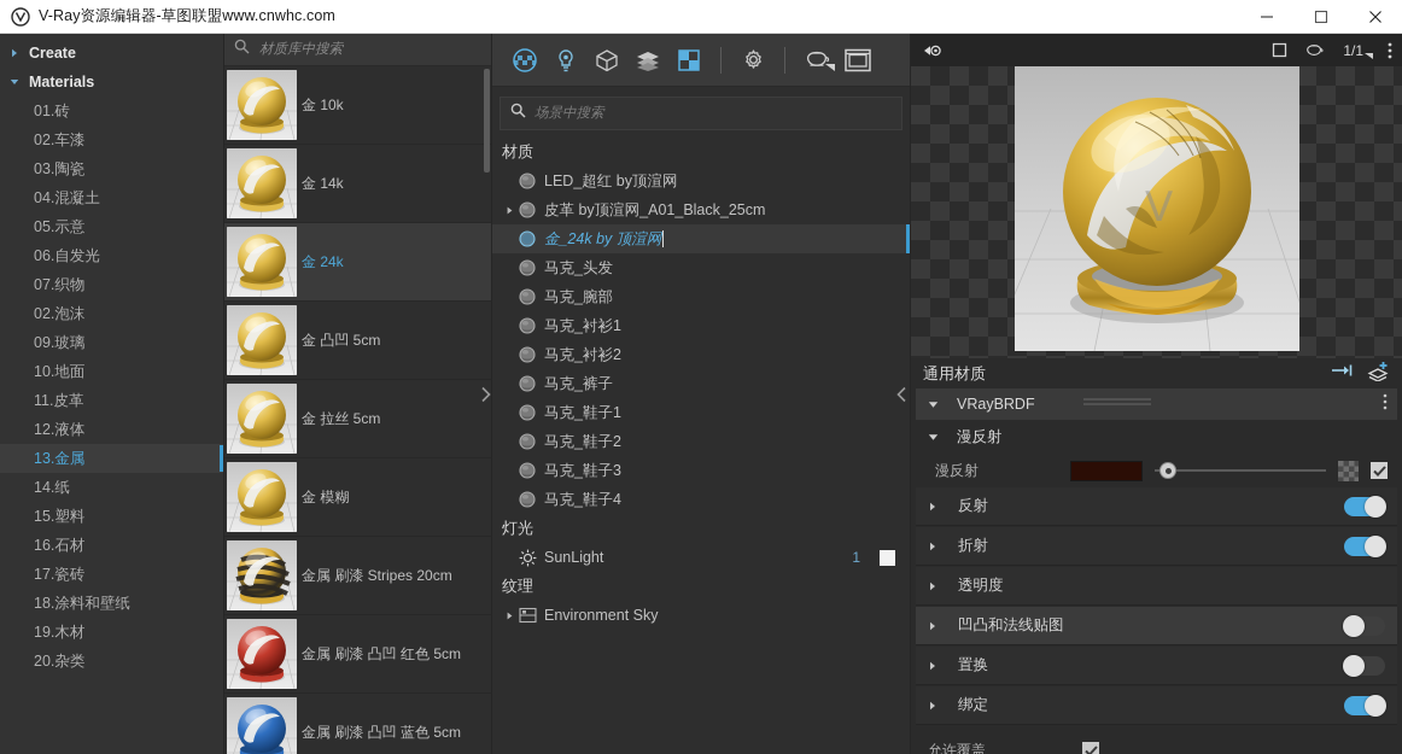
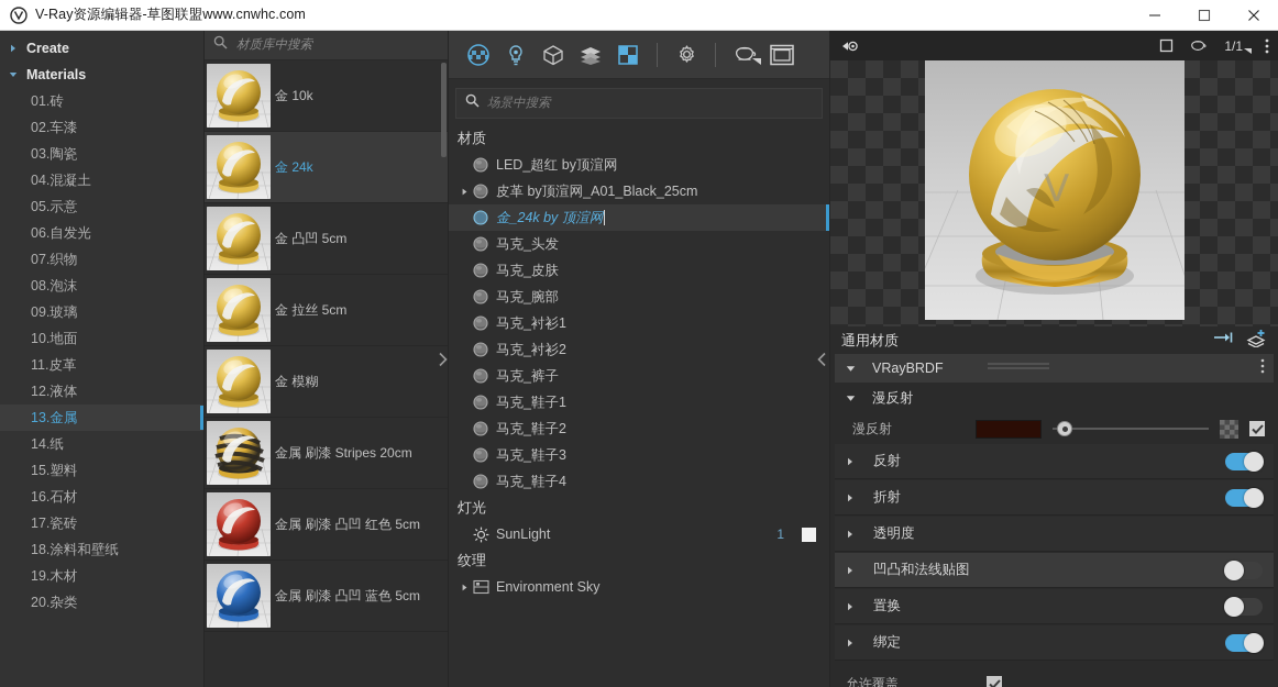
  V-Ray资源编辑器-草图联盟www.cnwhc.com
  Create
  Materials
  01.砖
  02.车漆
  03.陶瓷
  04.混凝土
  05.示意
  06.自发光
  07.织物
- 02.泡沫
+ 08.泡沫
  09.玻璃
  10.地面
  11.皮革
  12.液体
  13.金属
  14.纸
  15.塑料
  16.石材
  17.瓷砖
  18.涂料和壁纸
  19.木材
  20.杂类
  材质库中搜索
  金 10k
- 金 14k
  金 24k
  金 凸凹 5cm
  金 拉丝 5cm
  金 模糊
  金属 刷漆 Stripes 20cm
  金属 刷漆 凸凹 红色 5cm
  金属 刷漆 凸凹 蓝色 5cm
  场景中搜索
  材质
  LED_超红 by顶渲网
  皮革 by顶渲网_A01_Black_25cm
  金_24k by 顶渲网
  马克_头发
+ 马克_皮肤
  马克_腕部
  马克_衬衫1
  马克_衬衫2
  马克_裤子
  马克_鞋子1
  马克_鞋子2
  马克_鞋子3
  马克_鞋子4
  灯光
  SunLight
  1
  纹理
  Environment Sky
  1/1
  V
  通用材质
  VRayBRDF
  漫反射
  漫反射
  反射
  折射
  透明度
  凹凸和法线贴图
  置换
  绑定
  允许覆盖
